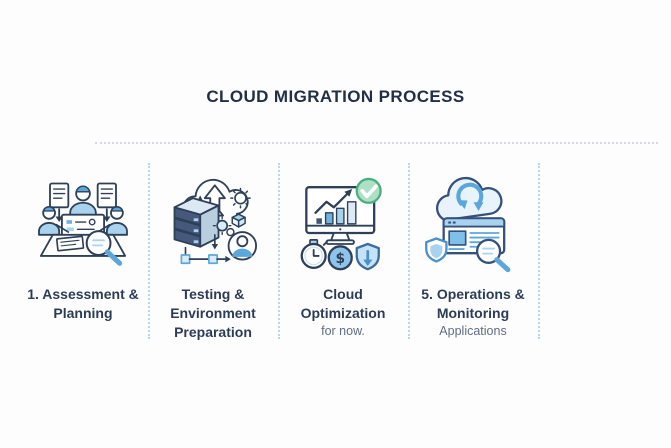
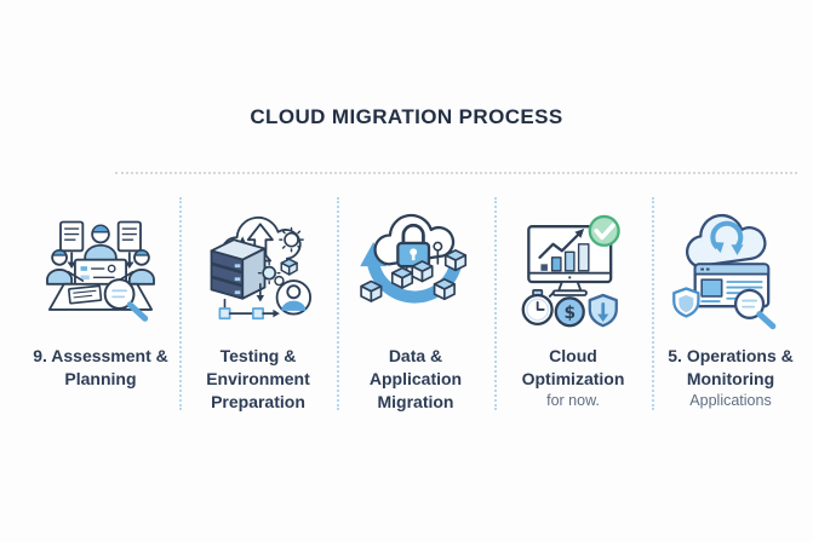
  CLOUD MIGRATION PROCESS
- 1. Assessment &
+ 9. Assessment &
  Planning
  Testing &
  Environment
  Preparation
+ Data &
+ Application
+ Migration
  $
  Cloud
  Optimization
  for now.
  5. Operations &
  Monitoring
  Applications
